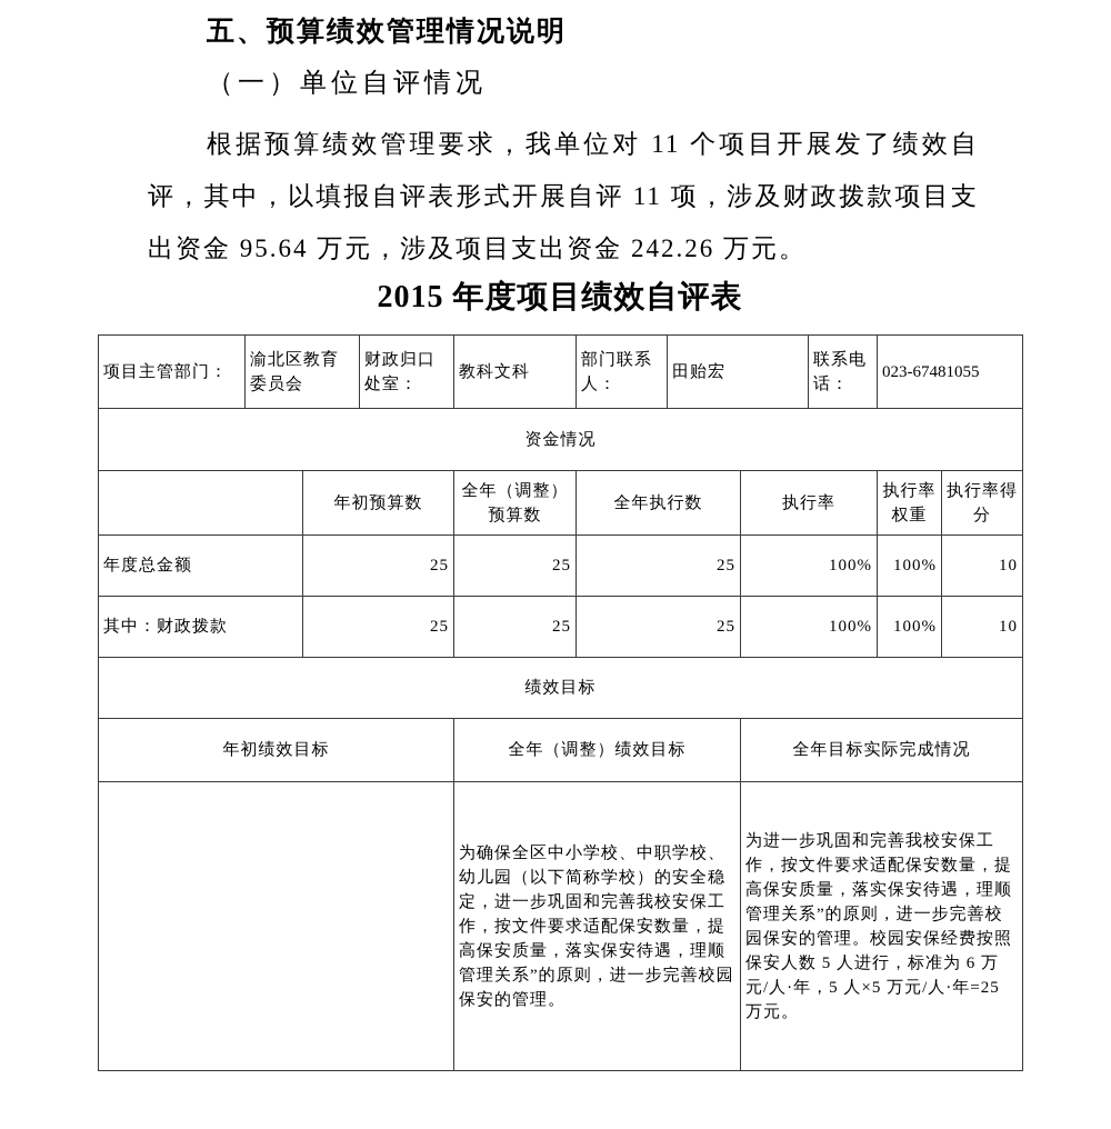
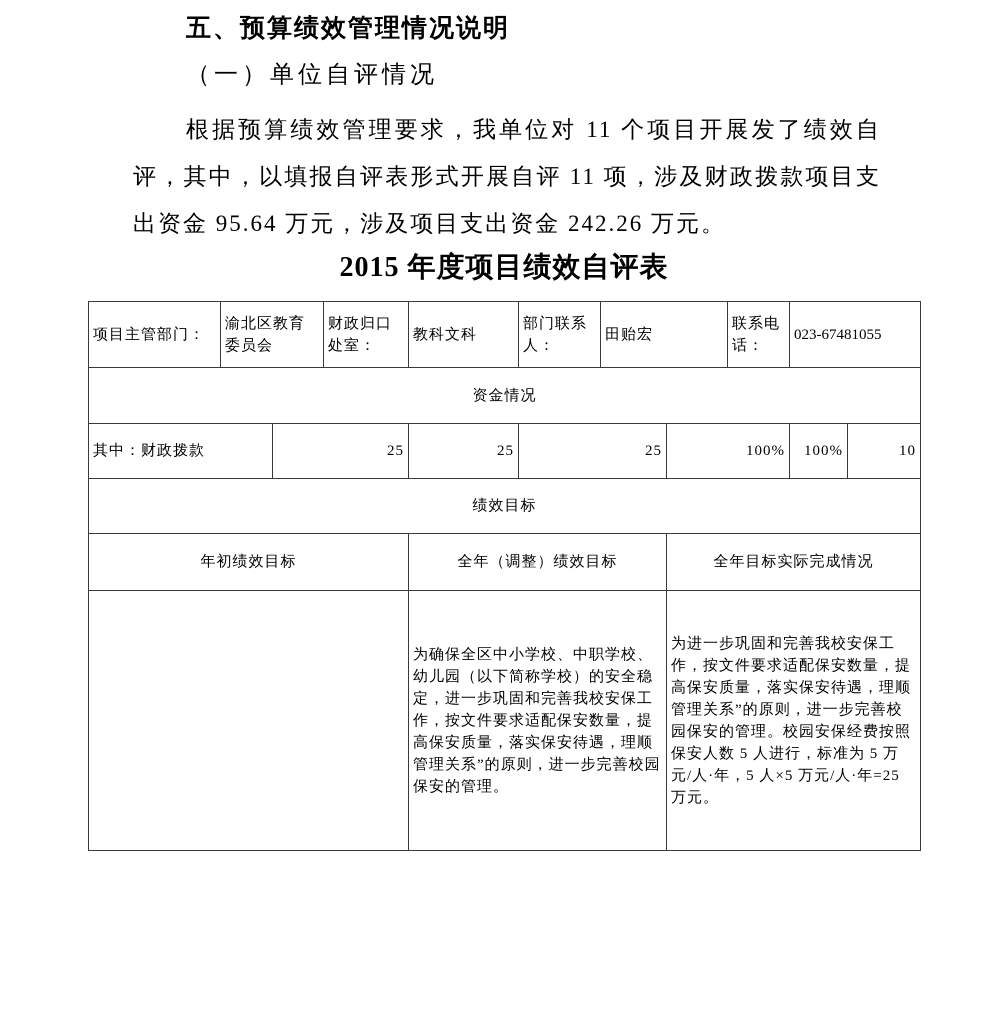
  五、预算绩效管理情况说明
  （一）单位自评情况
  根据预算绩效管理要求，我单位对 11 个项目开展发了绩效自评，其中，以填报自评表形式开展自评 11 项，涉及财政拨款项目支出资金 95.64 万元，涉及项目支出资金 242.26 万元。
  2015 年度项目绩效自评表
  项目主管部门：	渝北区教育委员会	财政归口处室：	教科文科	部门联系人：	田贻宏	联系电话：	023-67481055
  资金情况
- 	年初预算数	全年（调整）预算数	全年执行数	执行率	执行率权重	执行率得分
- 年度总金额	25	25	25	100%	100%	10
  其中：财政拨款	25	25	25	100%	100%	10
  绩效目标
  年初绩效目标	全年（调整）绩效目标	全年目标实际完成情况
- 	为确保全区中小学校、中职学校、幼儿园（以下简称学校）的安全稳定，进一步巩固和完善我校安保工作，按文件要求适配保安数量，提高保安质量，落实保安待遇，理顺管理关系”的原则，进一步完善校园保安的管理。	为进一步巩固和完善我校安保工作，按文件要求适配保安数量，提高保安质量，落实保安待遇，理顺管理关系”的原则，进一步完善校园保安的管理。校园安保经费按照保安人数 5 人进行，标准为 6 万元/人·年，5 人×5 万元/人·年=25 万元。
+ 	为确保全区中小学校、中职学校、幼儿园（以下简称学校）的安全稳定，进一步巩固和完善我校安保工作，按文件要求适配保安数量，提高保安质量，落实保安待遇，理顺管理关系”的原则，进一步完善校园保安的管理。	为进一步巩固和完善我校安保工作，按文件要求适配保安数量，提高保安质量，落实保安待遇，理顺管理关系”的原则，进一步完善校园保安的管理。校园安保经费按照保安人数 5 人进行，标准为 5 万元/人·年，5 人×5 万元/人·年=25 万元。
